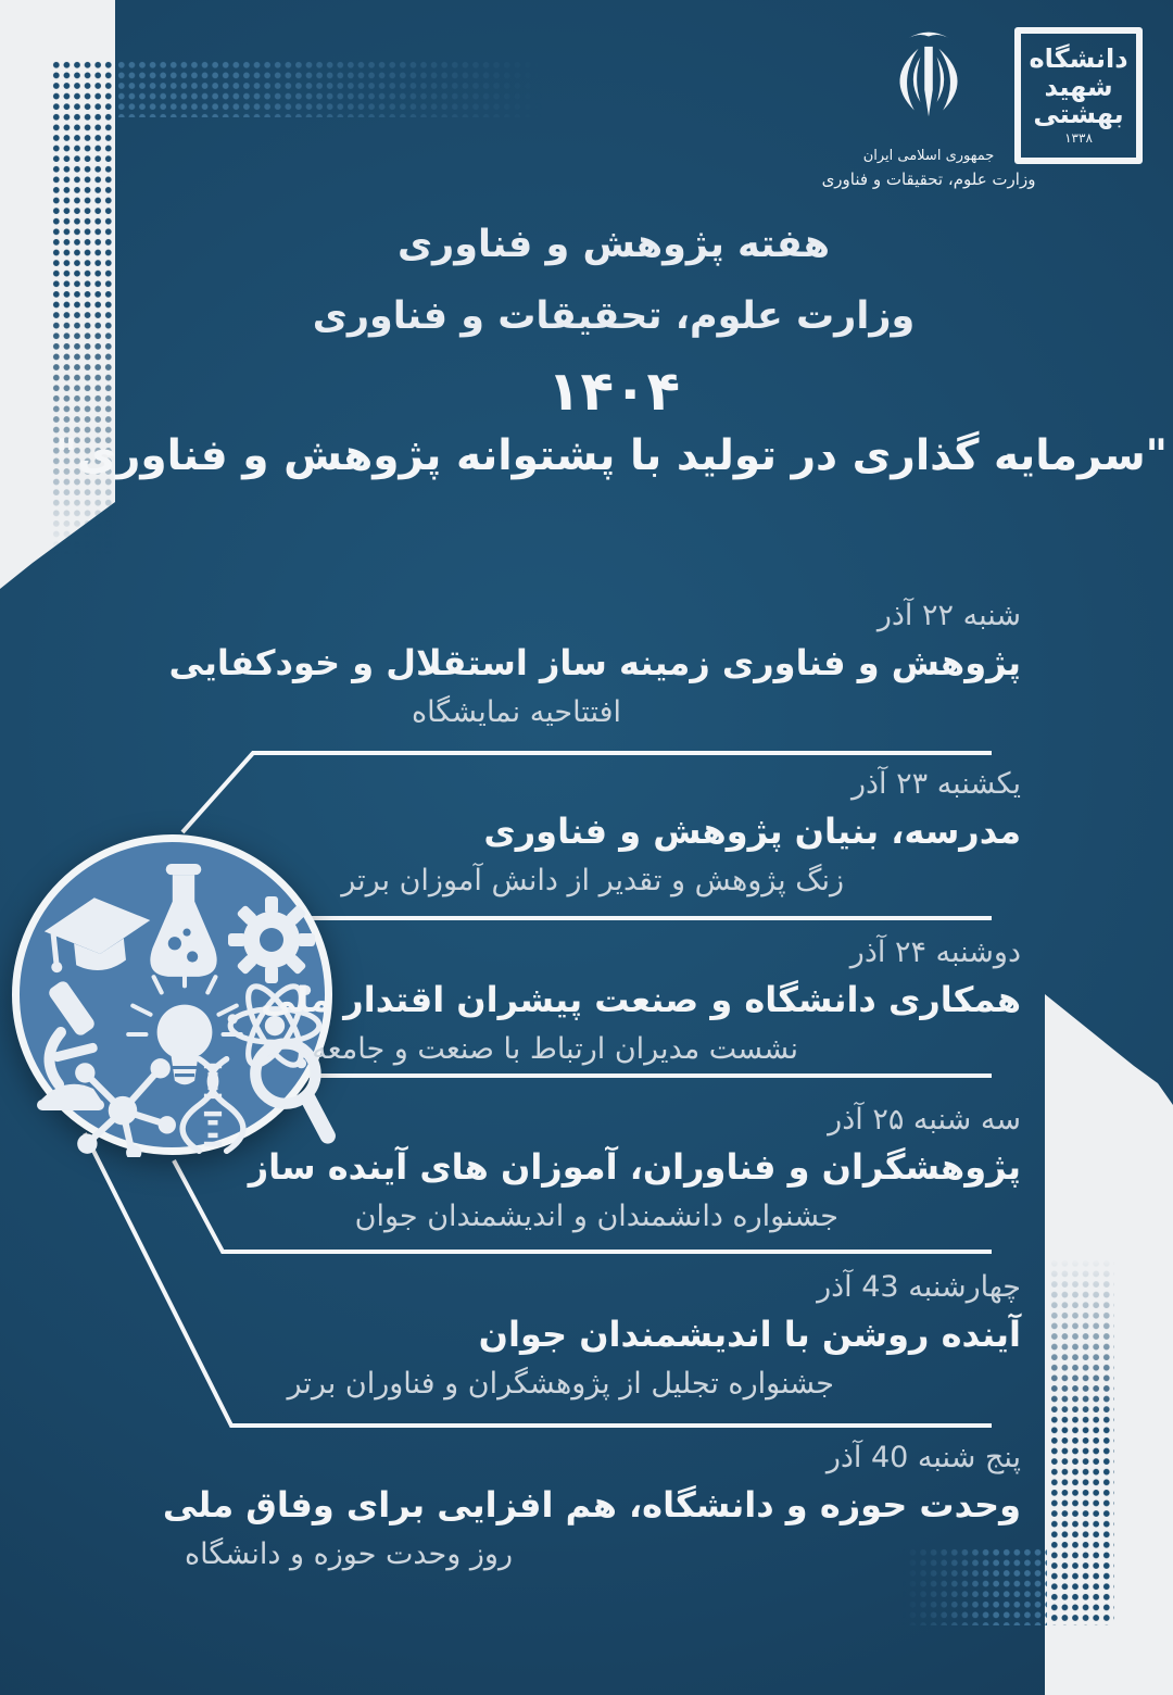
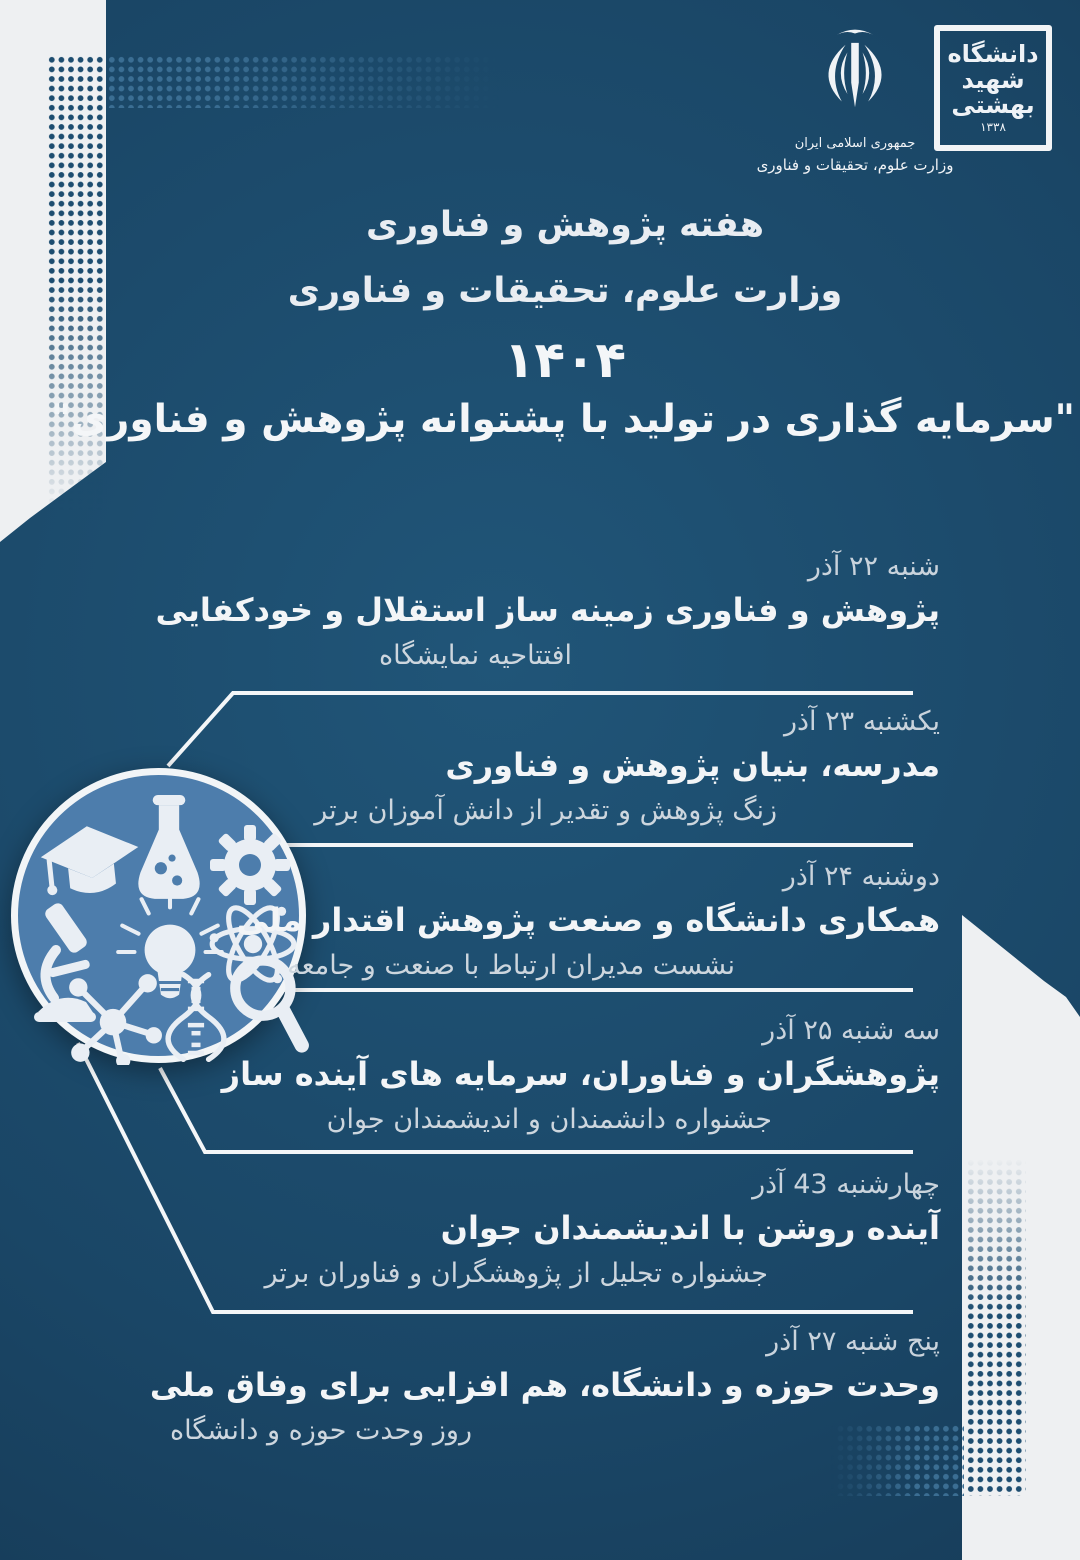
  جمهوری اسلامی ایران
  وزارت علوم، تحقیقات و فناوری
  دانشگاه
  شهید
  بهشتی
  ۱۳۳۸
  هفته پژوهش و فناوری
  وزارت علوم، تحقیقات و فناوری
  ۱۴۰۴
  "سرمایه گذاری در تولید با پشتوانه پژوهش و فناوری"
  شنبه ۲۲ آذر
  پژوهش و فناوری زمینه ساز استقلال و خودکفایی
  افتتاحیه نمایشگاه
  یکشنبه ۲۳ آذر
  مدرسه، بنیان پژوهش و فناوری
  زنگ پژوهش و تقدیر از دانش آموزان برتر
  دوشنبه ۲۴ آذر
- همکاری دانشگاه و صنعت پیشران اقتدار ملی
+ همکاری دانشگاه و صنعت پژوهش اقتدار ملی
  نشست مدیران ارتباط با صنعت و جامعه
  سه شنبه ۲۵ آذر
- پژوهشگران و فناوران، آموزان های آینده ساز
+ پژوهشگران و فناوران، سرمایه های آینده ساز
  جشنواره دانشمندان و اندیشمندان جوان
  چهارشنبه 43 آذر
  آینده روشن با اندیشمندان جوان
  جشنواره تجلیل از پژوهشگران و فناوران برتر
- پنج شنبه 40 آذر
+ پنج شنبه ۲۷ آذر
  وحدت حوزه و دانشگاه، هم افزایی برای وفاق ملی
  روز وحدت حوزه و دانشگاه
